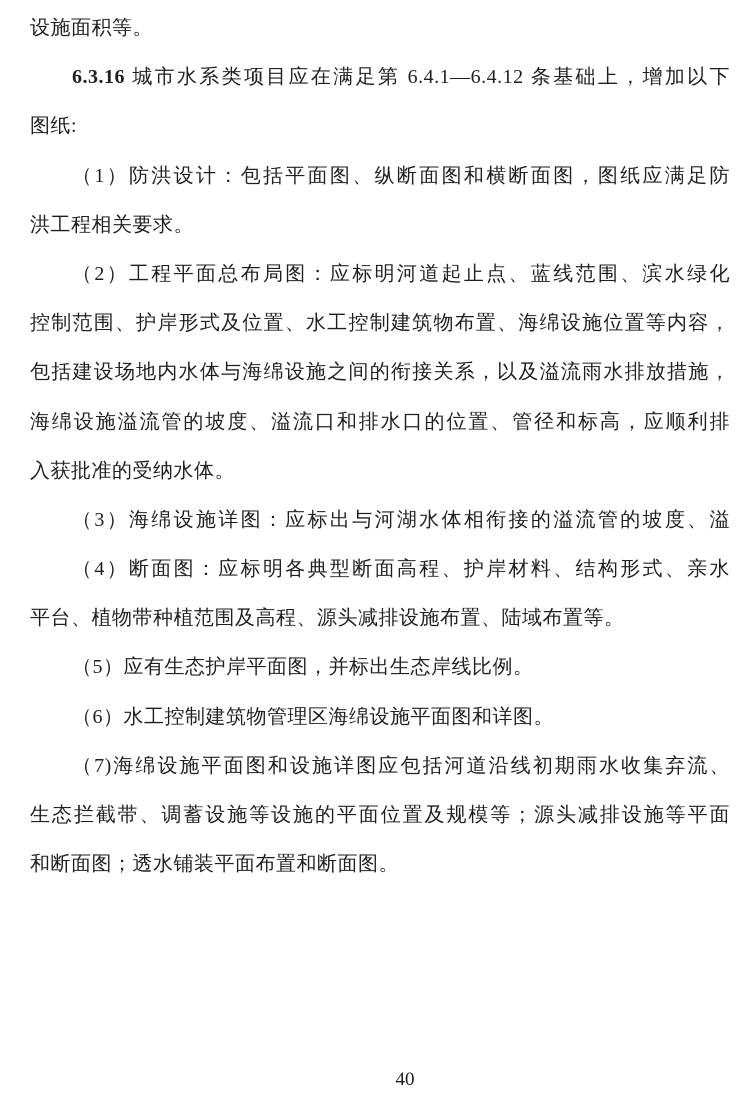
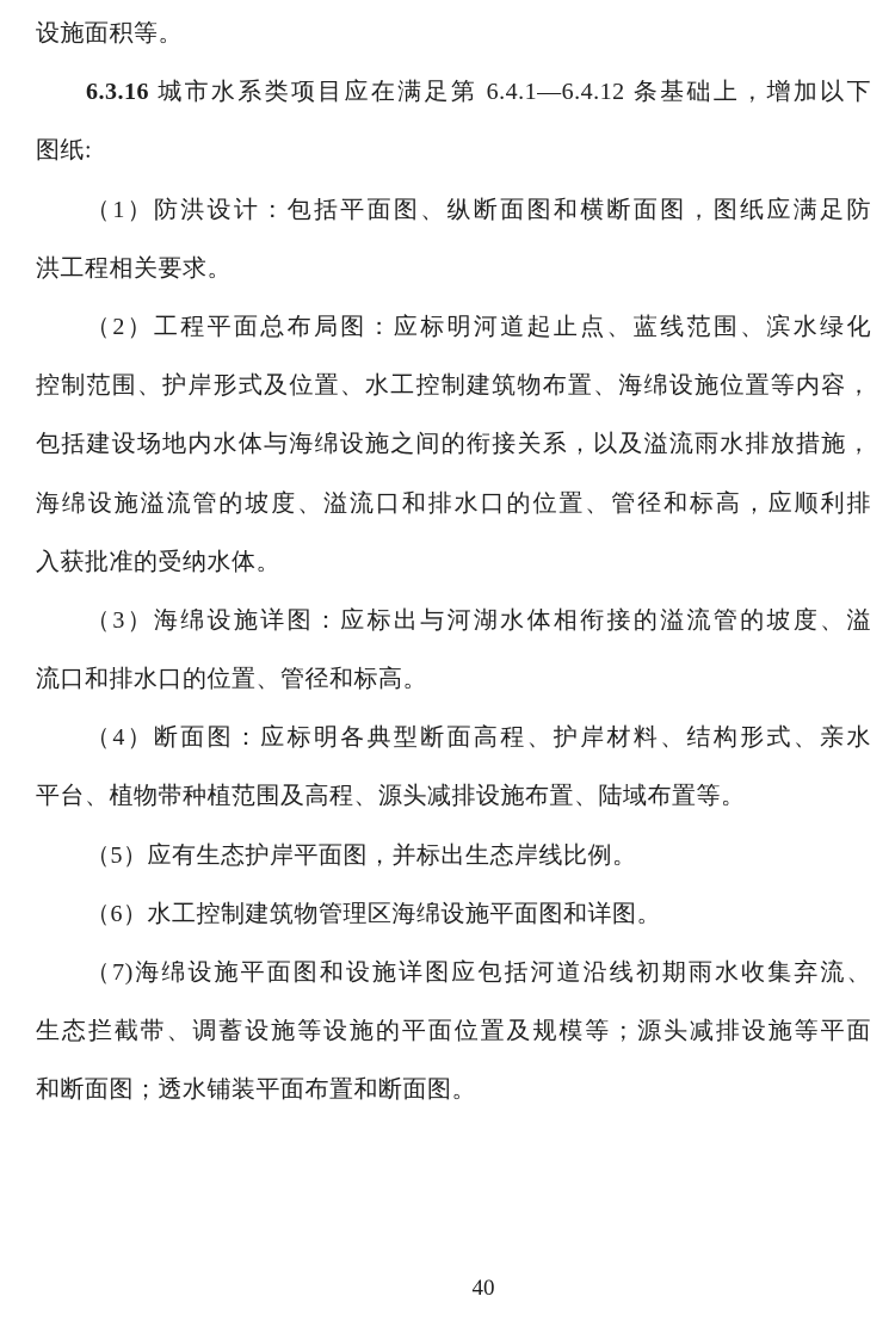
  设施面积等。
  6.3.16 城市水系类项目应在满足第 6.4.1—6.4.12 条基础上，增加以下
  图纸:
  （1）防洪设计：包括平面图、纵断面图和横断面图，图纸应满足防
  洪工程相关要求。
  （2）工程平面总布局图：应标明河道起止点、蓝线范围、滨水绿化
  控制范围、护岸形式及位置、水工控制建筑物布置、海绵设施位置等内容，
  包括建设场地内水体与海绵设施之间的衔接关系，以及溢流雨水排放措施，
  海绵设施溢流管的坡度、溢流口和排水口的位置、管径和标高，应顺利排
  入获批准的受纳水体。
  （3）海绵设施详图：应标出与河湖水体相衔接的溢流管的坡度、溢
+ 流口和排水口的位置、管径和标高。
  （4）断面图：应标明各典型断面高程、护岸材料、结构形式、亲水
  平台、植物带种植范围及高程、源头减排设施布置、陆域布置等。
  （5）应有生态护岸平面图，并标出生态岸线比例。
  （6）水工控制建筑物管理区海绵设施平面图和详图。
  （7)海绵设施平面图和设施详图应包括河道沿线初期雨水收集弃流、
  生态拦截带、调蓄设施等设施的平面位置及规模等；源头减排设施等平面
  和断面图；透水铺装平面布置和断面图。
  40
